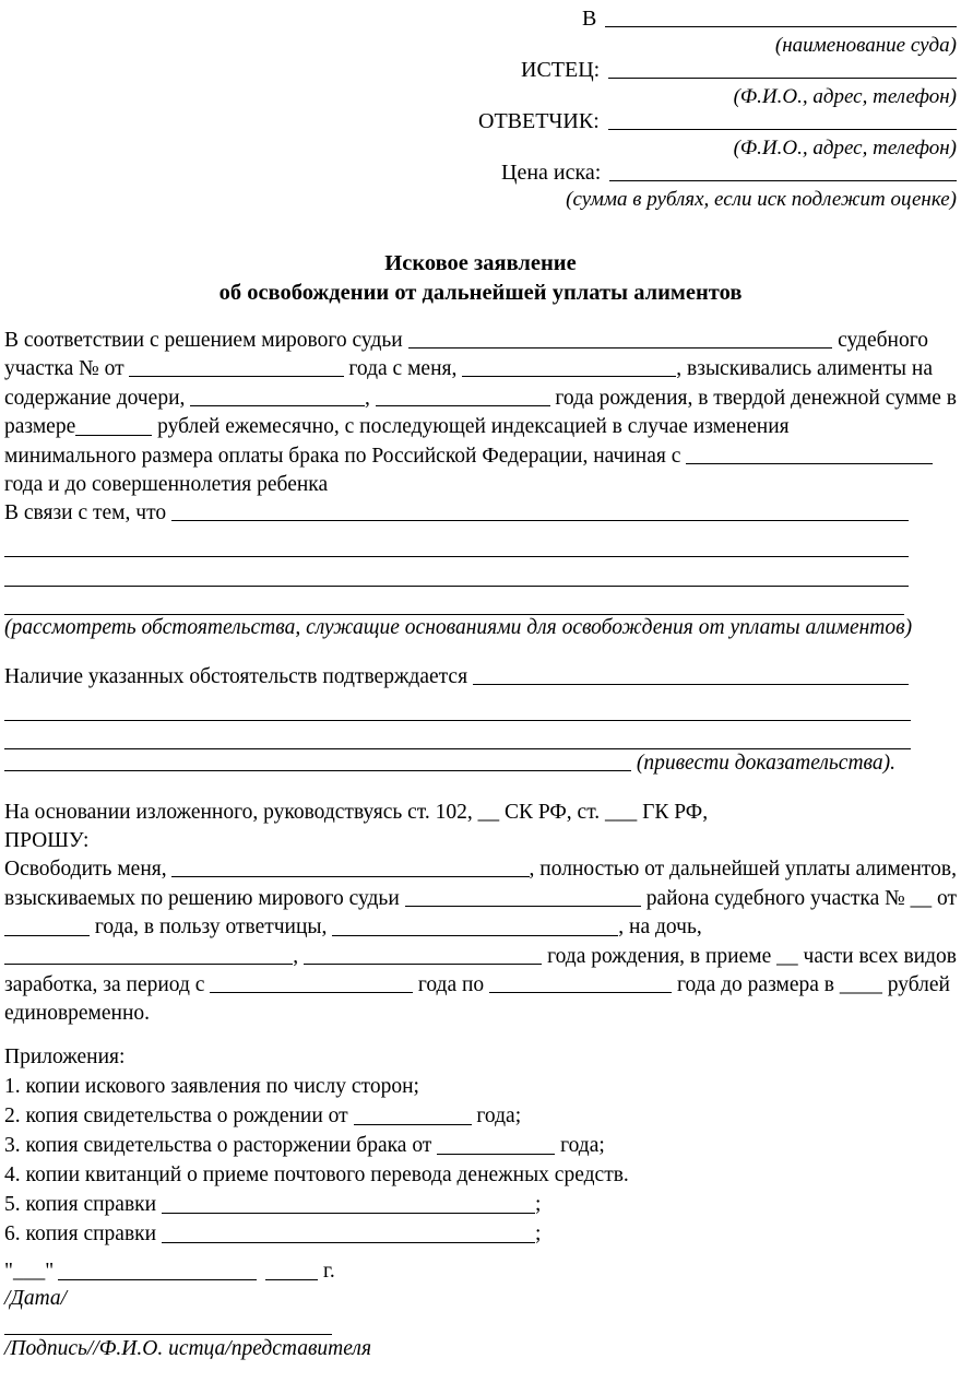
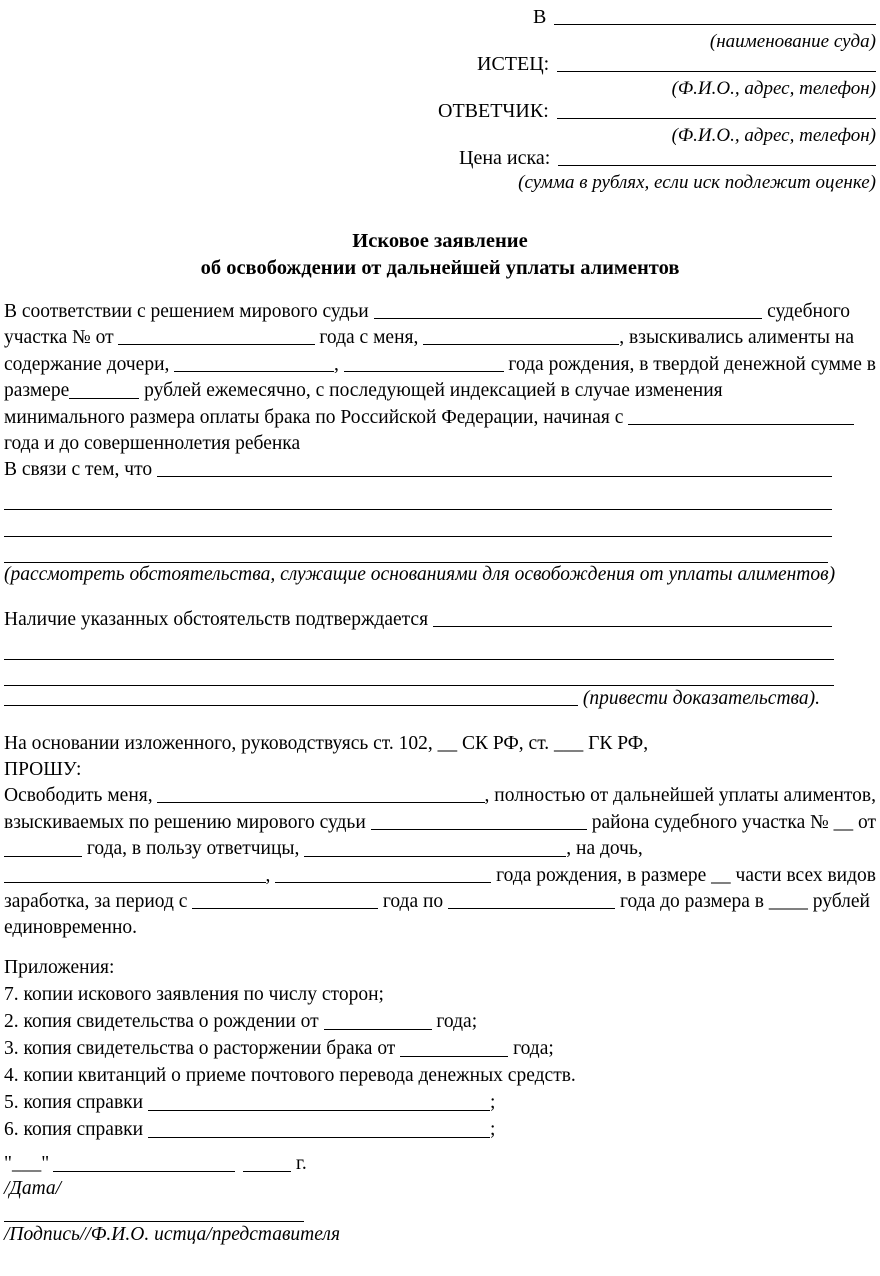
  В
  (наименование суда)
  ИСТЕЦ:
  (Ф.И.О., адрес, телефон)
  ОТВЕТЧИК:
  (Ф.И.О., адрес, телефон)
  Цена иска:
  (сумма в рублях, если иск подлежит оценке)
  Исковое заявление
  об освобождении от дальнейшей уплаты алиментов
  В соответствии с решением мирового судьи
  судебного
  участка № от
  года с меня,
  , взыскивались алименты на
  содержание дочери,
  ,
  года рождения, в твердой денежной сумме в
  размере рублей ежемесячно, с последующей индексацией в случае изменения
  минимального размера оплаты брака по Российской Федерации, начиная с
  года и до совершеннолетия ребенка
  В связи с тем, что
  (рассмотреть обстоятельства, служащие основаниями для освобождения от уплаты алиментов)
  Наличие указанных обстоятельств подтверждается
  (привести доказательства).
  На основании изложенного, руководствуясь ст. 102, __ СК РФ, ст. ___ ГК РФ,
  ПРОШУ:
  Освободить меня,
  , полностью от дальнейшей уплаты алиментов,
  взыскиваемых по решению мирового судьи
  района судебного участка № __ от
  года, в пользу ответчицы, , на дочь,
  ,
- года рождения, в приеме __ части всех видов
+ года рождения, в размере __ части всех видов
  заработка, за период с
  года по
  года до размера в ____ рублей
  единовременно.
  Приложения:
- 1. копии искового заявления по числу сторон;
+ 7. копии искового заявления по числу сторон;
  2. копия свидетельства о рождении от года;
  3. копия свидетельства о расторжении брака от года;
  4. копии квитанций о приеме почтового перевода денежных средств.
  5. копия справки ;
  6. копия справки ;
  "___" г.
  /Дата/
  /Подпись//Ф.И.О. истца/представителя
